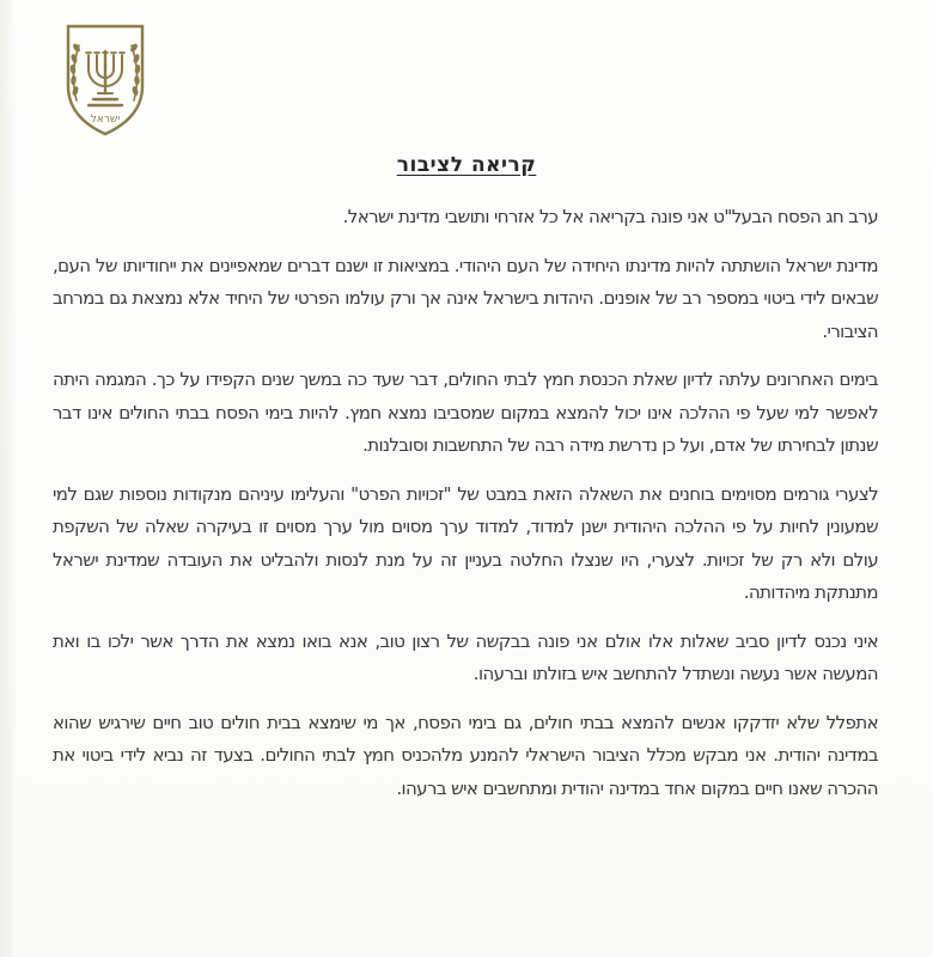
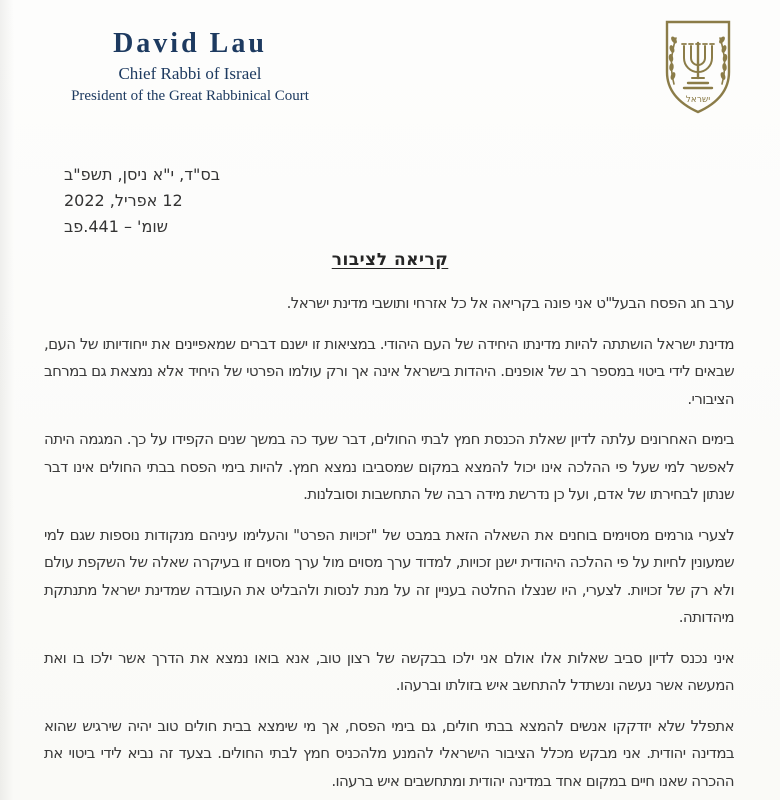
+ David Lau
+ Chief Rabbi of Israel
+ President of the Great Rabbinical Court
  ישראל
+ בס"ד, י"א ניסן, תשפ"ב
+ 12 אפריל, 2022
+ שומ' – 441.פב
  קריאה לציבור
  ערב חג הפסח הבעל"ט אני פונה בקריאה אל כל אזרחי ותושבי מדינת ישראל.
  מדינת ישראל הושתתה להיות מדינתו היחידה של העם היהודי. במציאות זו ישנם דברים שמאפיינים את ייחודיותו של העם, שבאים לידי ביטוי במספר רב של אופנים. היהדות בישראל אינה אך ורק עולמו הפרטי של היחיד אלא נמצאת גם במרחב הציבורי.
  בימים האחרונים עלתה לדיון שאלת הכנסת חמץ לבתי החולים, דבר שעד כה במשך שנים הקפידו על כך. המגמה היתה לאפשר למי שעל פי ההלכה אינו יכול להמצא במקום שמסביבו נמצא חמץ. להיות בימי הפסח בבתי החולים אינו דבר שנתון לבחירתו של אדם, ועל כן נדרשת מידה רבה של התחשבות וסובלנות.
- לצערי גורמים מסוימים בוחנים את השאלה הזאת במבט של "זכויות הפרט" והעלימו עיניהם מנקודות נוספות שגם למי שמעונין לחיות על פי ההלכה היהודית ישנן למדוד, למדוד ערך מסוים מול ערך מסוים זו בעיקרה שאלה של השקפת עולם ולא רק של זכויות. לצערי, היו שנצלו החלטה בעניין זה על מנת לנסות ולהבליט את העובדה שמדינת ישראל מתנתקת מיהדותה.
+ לצערי גורמים מסוימים בוחנים את השאלה הזאת במבט של "זכויות הפרט" והעלימו עיניהם מנקודות נוספות שגם למי שמעונין לחיות על פי ההלכה היהודית ישנן זכויות, למדוד ערך מסוים מול ערך מסוים זו בעיקרה שאלה של השקפת עולם ולא רק של זכויות. לצערי, היו שנצלו החלטה בעניין זה על מנת לנסות ולהבליט את העובדה שמדינת ישראל מתנתקת מיהדותה.
- איני נכנס לדיון סביב שאלות אלו אולם אני פונה בבקשה של רצון טוב, אנא בואו נמצא את הדרך אשר ילכו בו ואת המעשה אשר נעשה ונשתדל להתחשב איש בזולתו וברעהו.
+ איני נכנס לדיון סביב שאלות אלו אולם אני ילכו בבקשה של רצון טוב, אנא בואו נמצא את הדרך אשר ילכו בו ואת המעשה אשר נעשה ונשתדל להתחשב איש בזולתו וברעהו.
- אתפלל שלא יזדקקו אנשים להמצא בבתי חולים, גם בימי הפסח, אך מי שימצא בבית חולים טוב חיים שירגיש שהוא במדינה יהודית. אני מבקש מכלל הציבור הישראלי להמנע מלהכניס חמץ לבתי החולים. בצעד זה נביא לידי ביטוי את ההכרה שאנו חיים במקום אחד במדינה יהודית ומתחשבים איש ברעהו.
+ אתפלל שלא יזדקקו אנשים להמצא בבתי חולים, גם בימי הפסח, אך מי שימצא בבית חולים טוב יהיה שירגיש שהוא במדינה יהודית. אני מבקש מכלל הציבור הישראלי להמנע מלהכניס חמץ לבתי החולים. בצעד זה נביא לידי ביטוי את ההכרה שאנו חיים במקום אחד במדינה יהודית ומתחשבים איש ברעהו.
